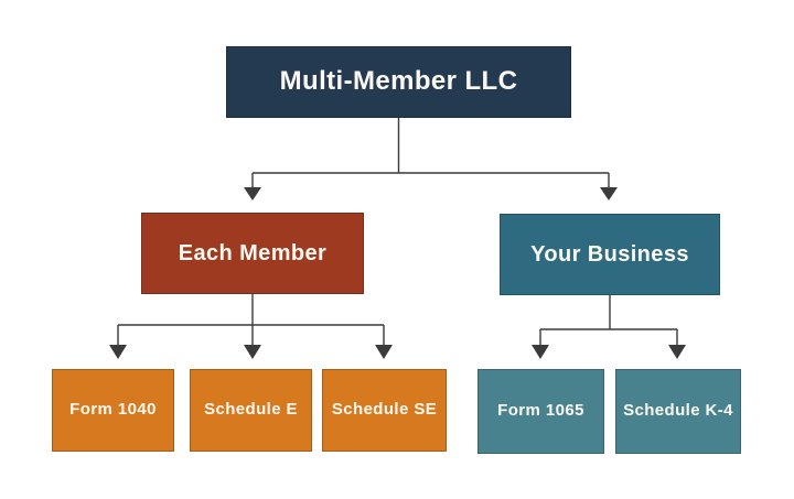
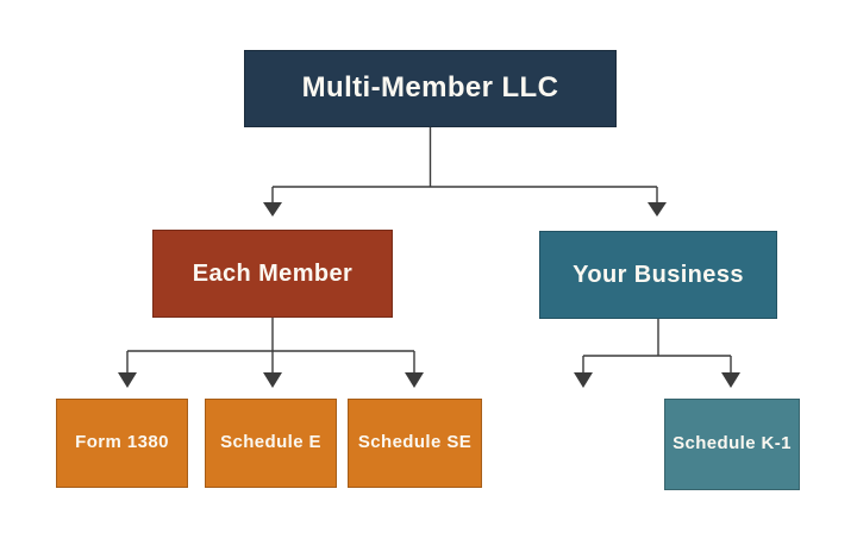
  Multi-Member LLC
  Each Member
  Your Business
- Form 1040
+ Form 1380
  Schedule E
  Schedule SE
- Form 1065
- Schedule K-4
+ Schedule K-1
